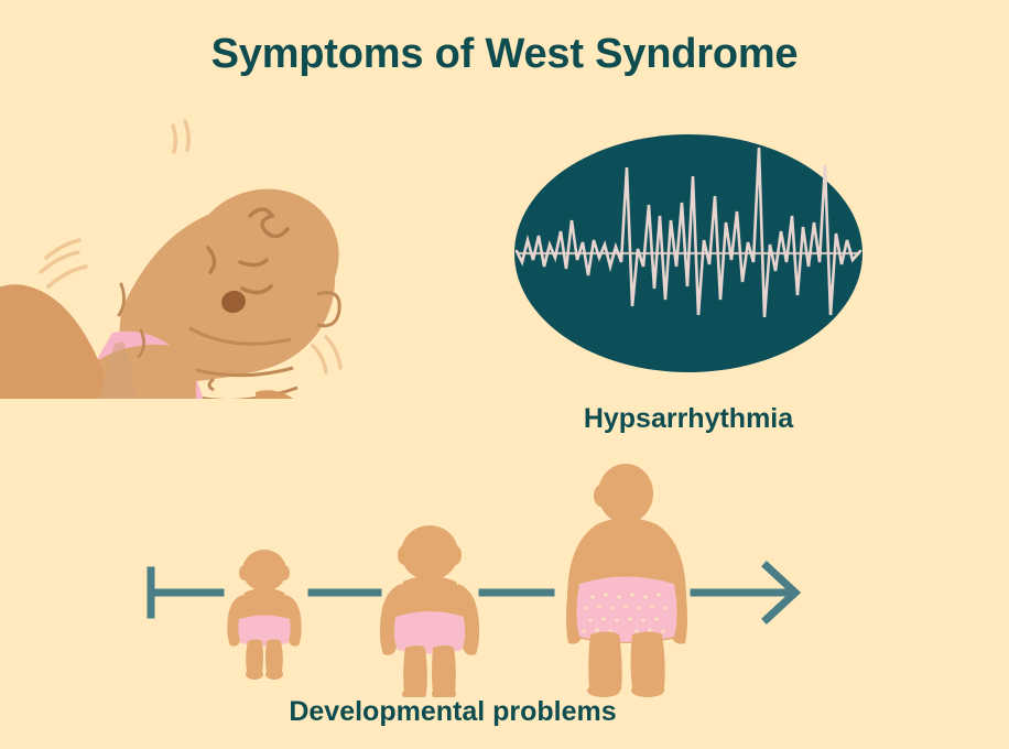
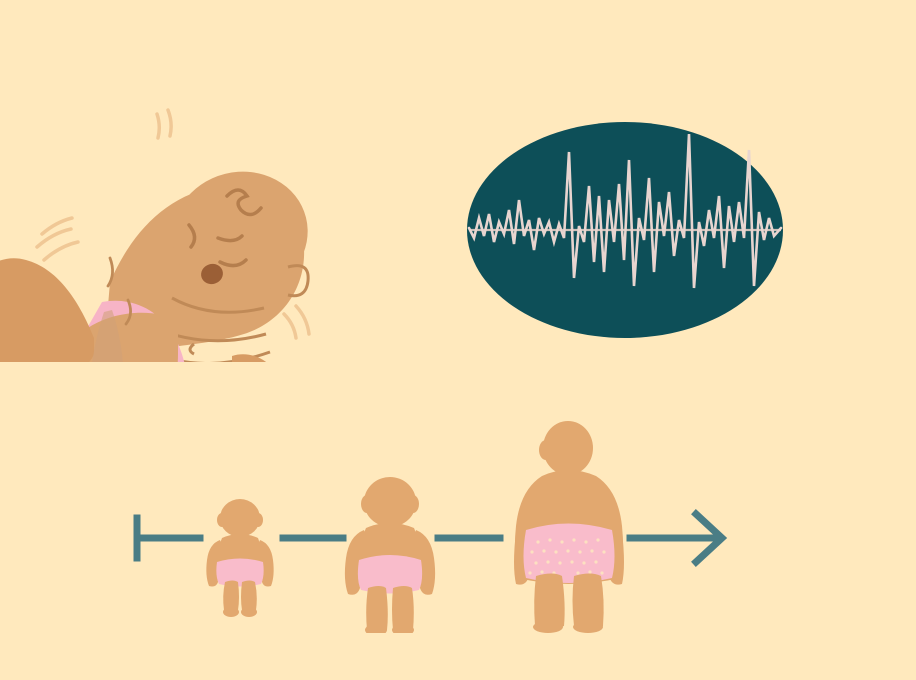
- Symptoms of West Syndrome
- Hypsarrhythmia
- Developmental problems
